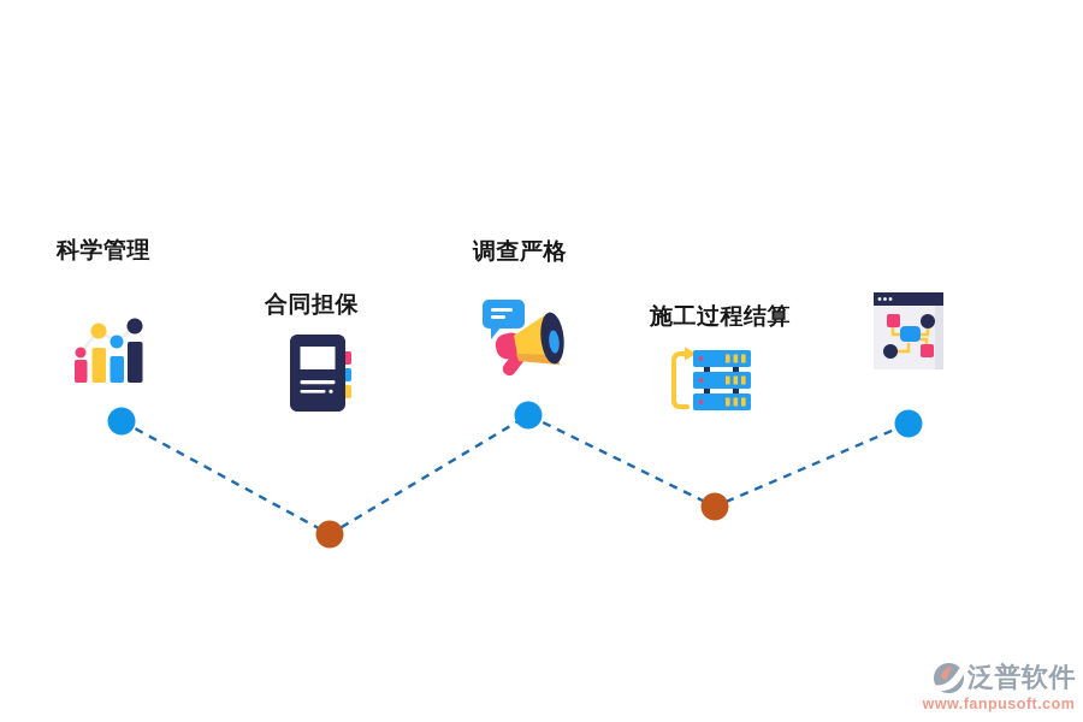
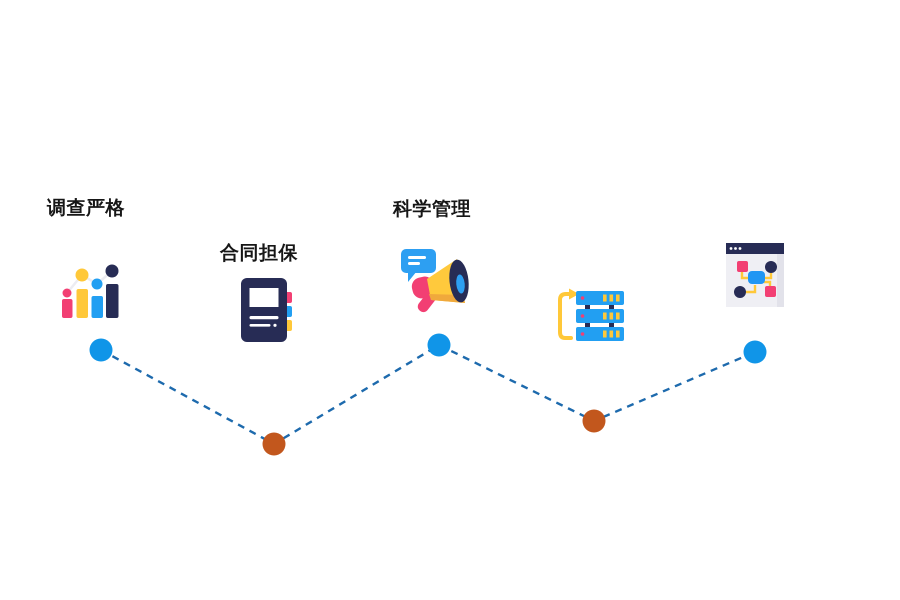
- 科学管理
+ 调查严格
  合同担保
- 调查严格
+ 科学管理
- 施工过程结算
- 泛普软件
- www.fanpusoft.com
